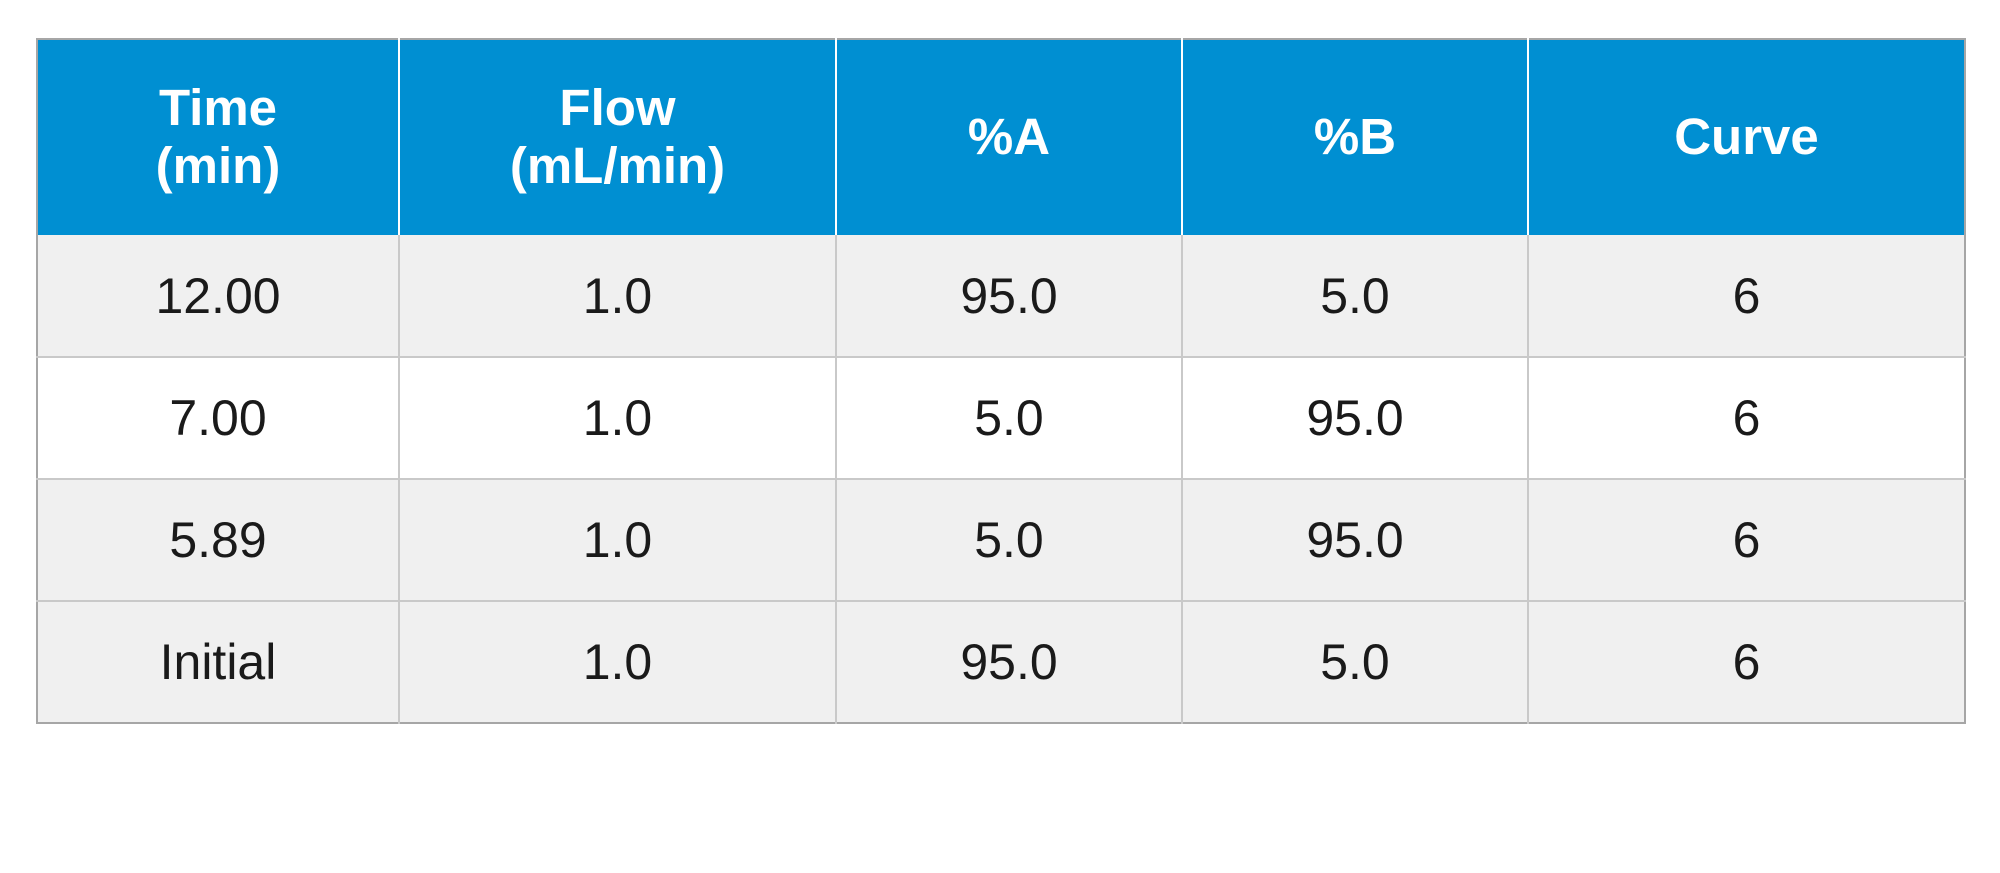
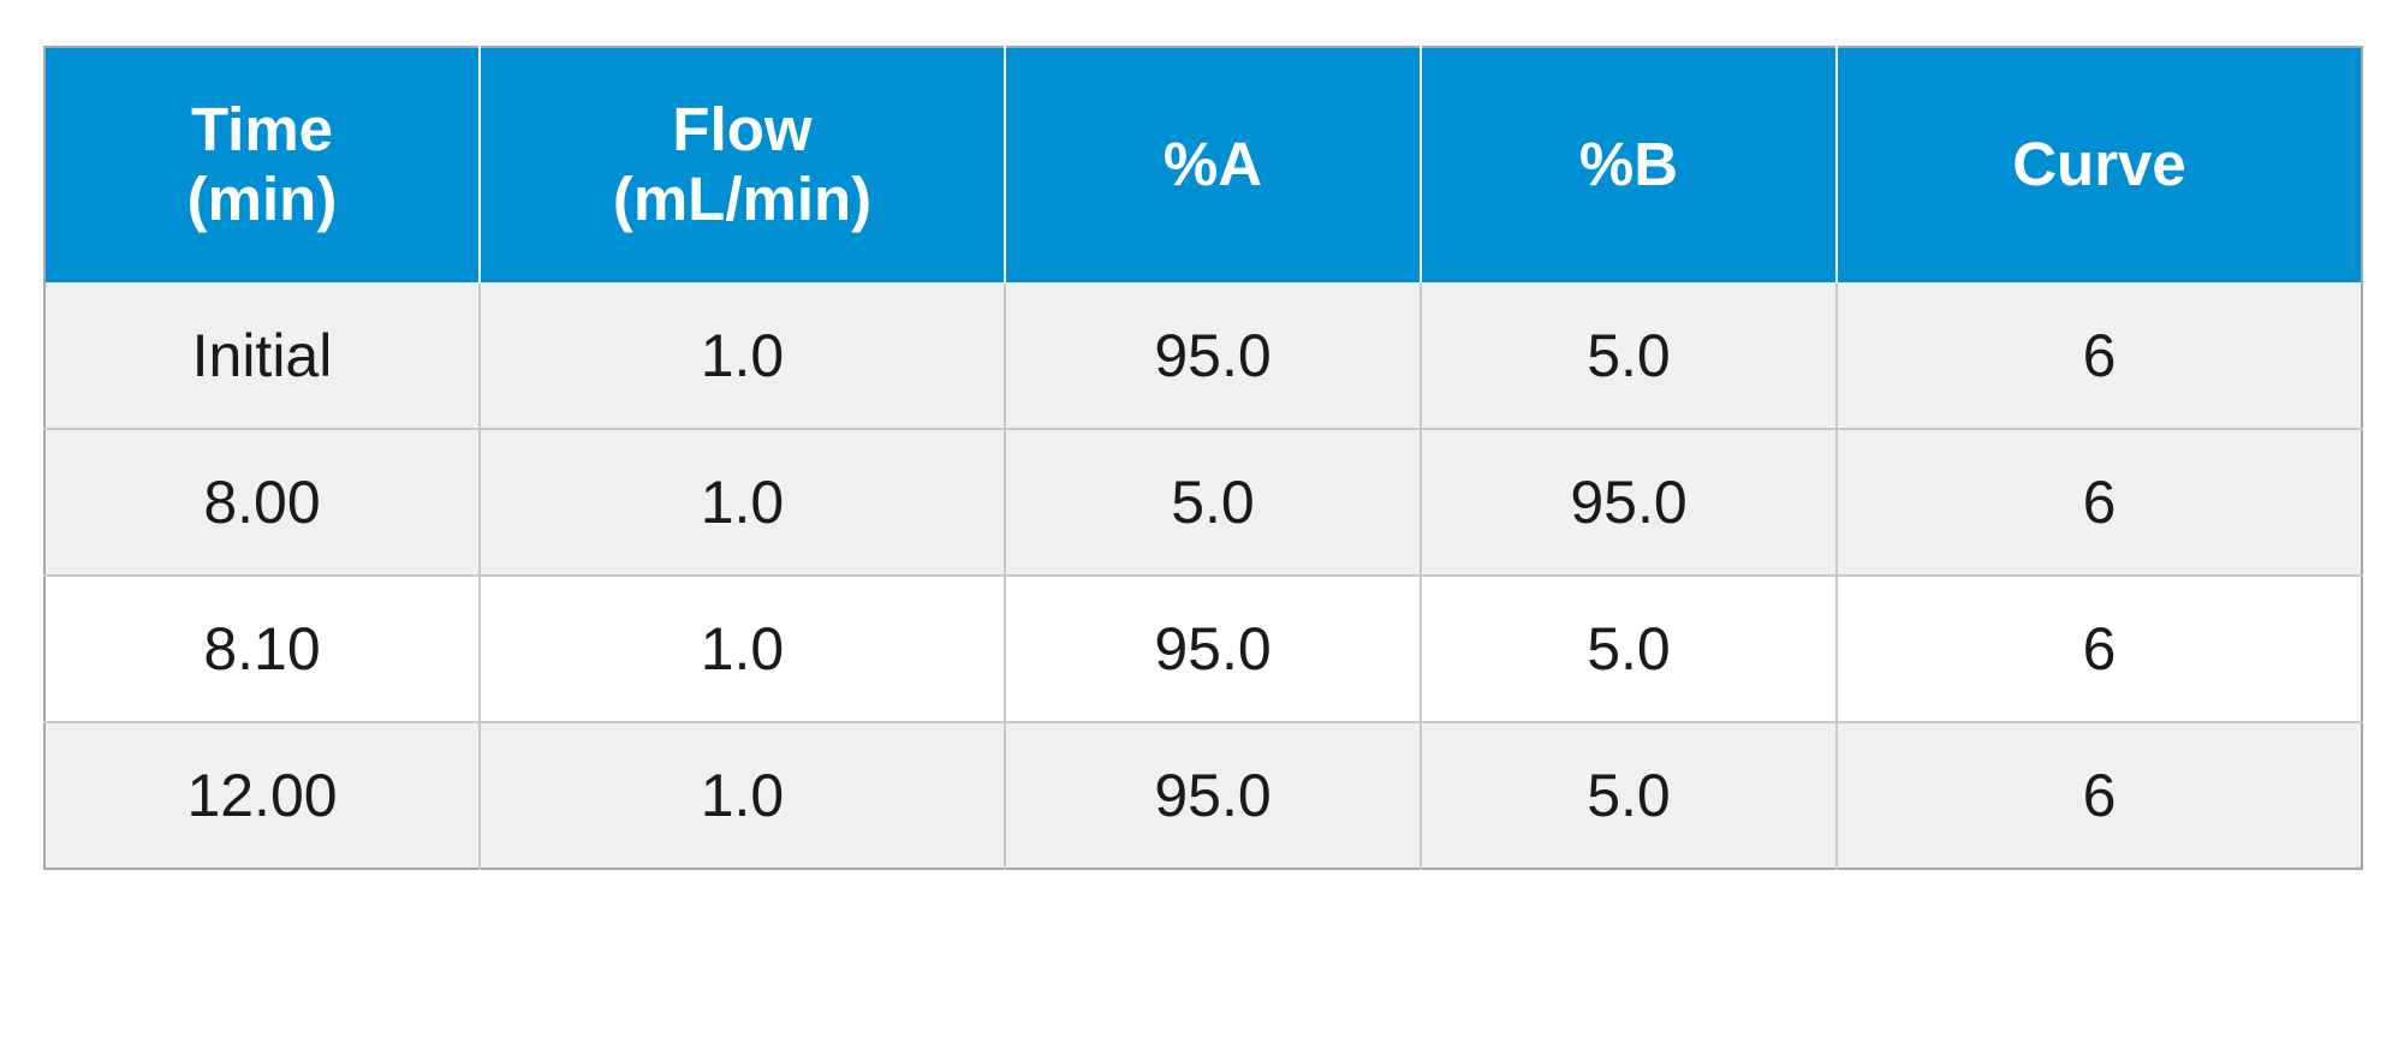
  Time (min)	Flow (mL/min)	%A	%B	Curve
- 12.00	1.0	95.0	5.0	6
+ Initial	1.0	95.0	5.0	6
- 7.00	1.0	5.0	95.0	6
- 5.89	1.0	5.0	95.0	6
+ 8.00	1.0	5.0	95.0	6
+ 8.10	1.0	95.0	5.0	6
- Initial	1.0	95.0	5.0	6
+ 12.00	1.0	95.0	5.0	6
